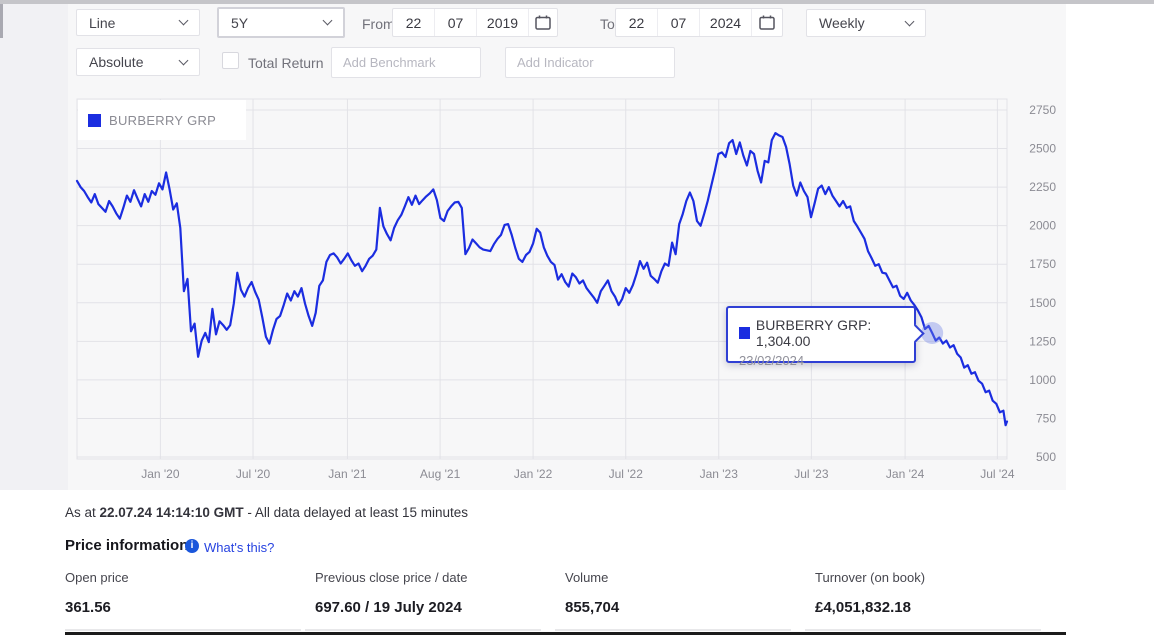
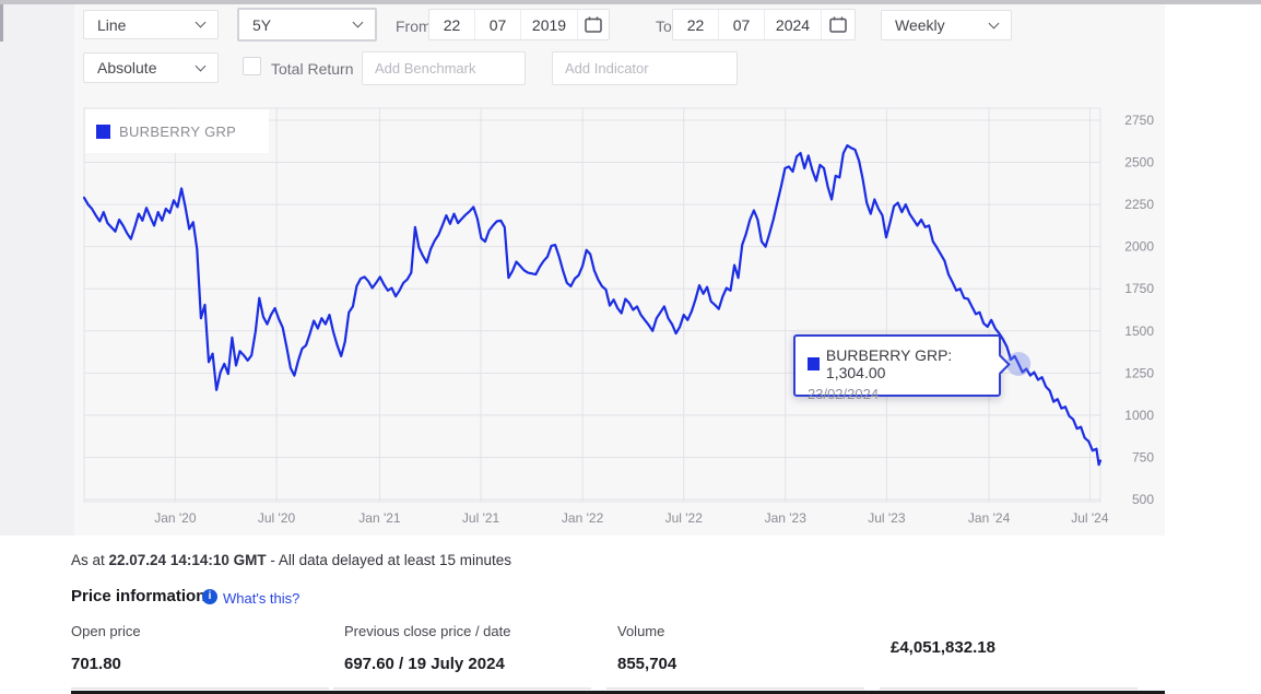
  Line
  5Y
  From
  22
  07
  2019
  To
  22
  07
  2024
  Weekly
  Absolute
  Total Return
  Add Benchmark
  Add Indicator
  2750
  2500
  2250
  2000
  1750
  1500
  1250
  1000
  750
  500
  Jan '20
  Jul '20
  Jan '21
- Aug '21
+ Jul '21
  Jan '22
  Jul '22
  Jan '23
  Jul '23
  Jan '24
  Jul '24
  BURBERRY GRP
  BURBERRY GRP: 1,304.00
  23/02/2024
  As at 22.07.24 14:14:10 GMT - All data delayed at least 15 minutes
  Price information
  i
  What's this?
  Open price
- 361.56
+ 701.80
  Previous close price / date
  697.60 / 19 July 2024
  Volume
  855,704
- Turnover (on book)
  £4,051,832.18
